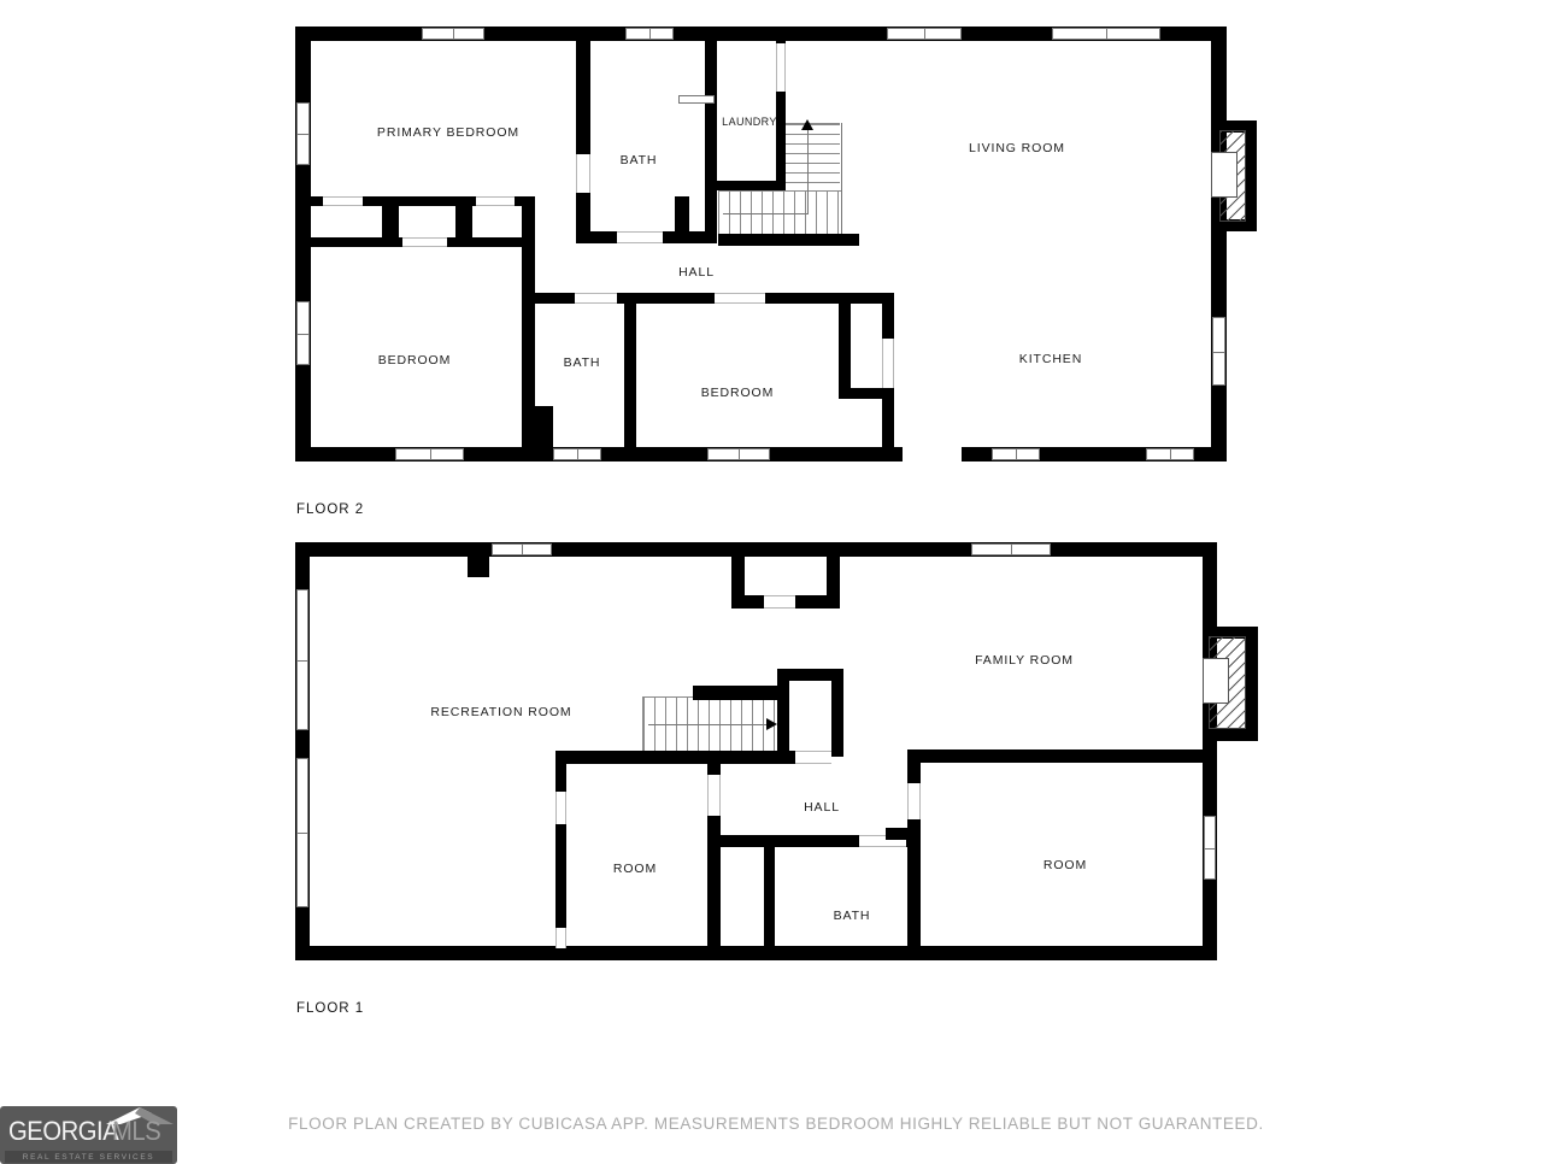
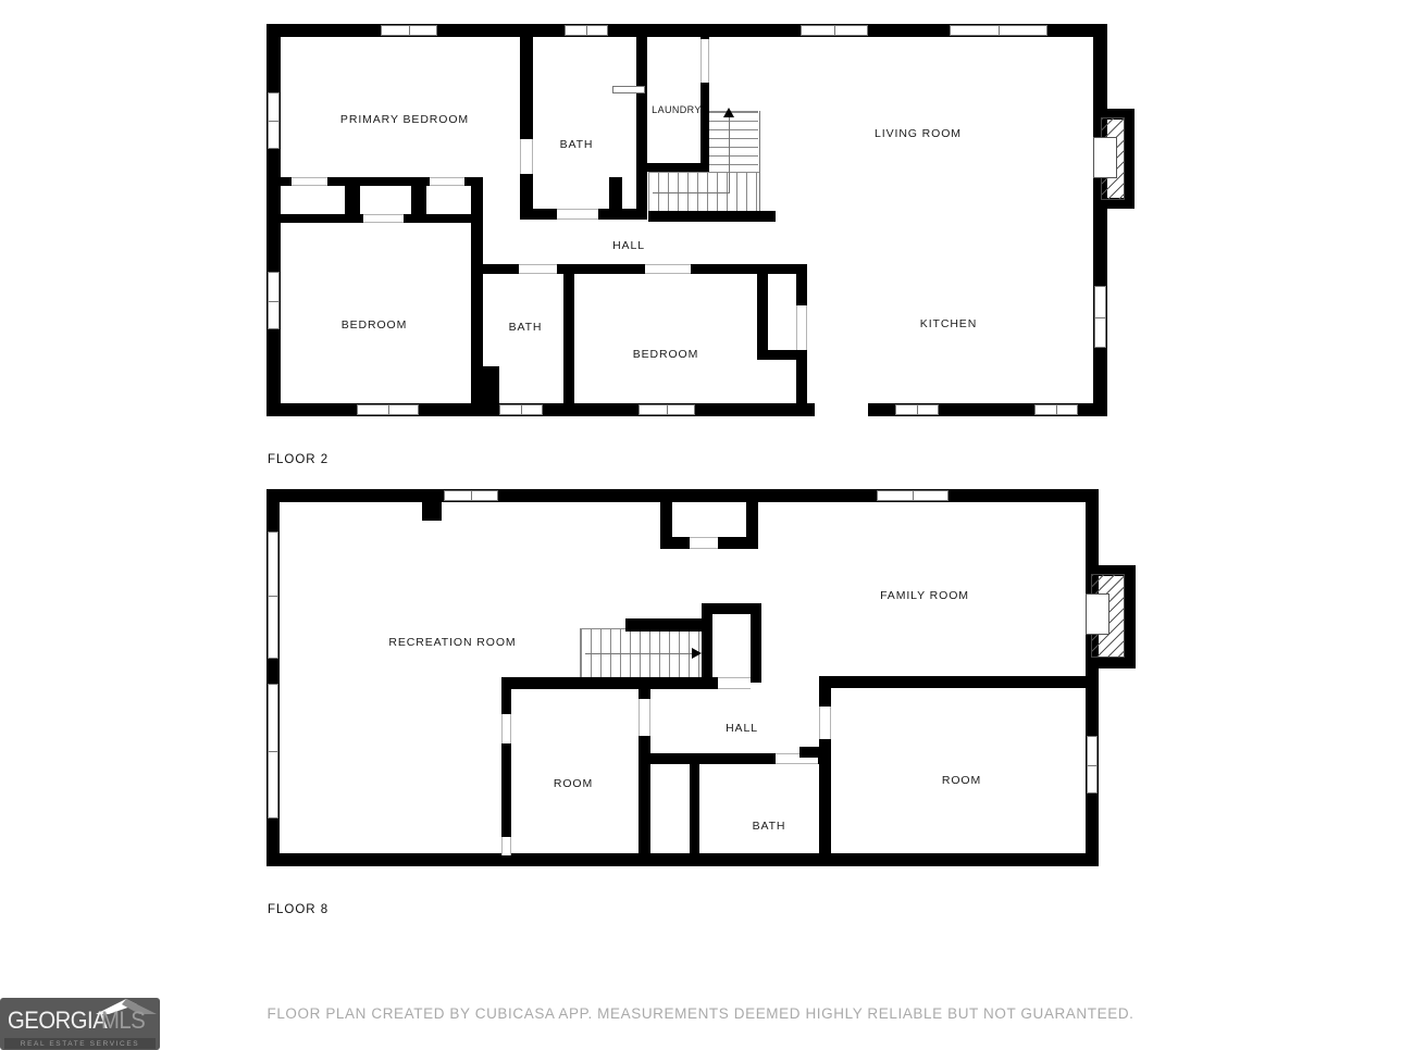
  PRIMARY BEDROOM
  BATH
  LAUNDRY
  LIVING ROOM
  HALL
  BEDROOM
  BATH
  BEDROOM
  KITCHEN
  FLOOR 2
  RECREATION ROOM
  FAMILY ROOM
  HALL
  ROOM
  BATH
  ROOM
- FLOOR 1
+ FLOOR 8
- FLOOR PLAN CREATED BY CUBICASA APP. MEASUREMENTS BEDROOM HIGHLY RELIABLE BUT NOT GUARANTEED.
+ FLOOR PLAN CREATED BY CUBICASA APP. MEASUREMENTS DEEMED HIGHLY RELIABLE BUT NOT GUARANTEED.
  GEORGIA
  MLS
